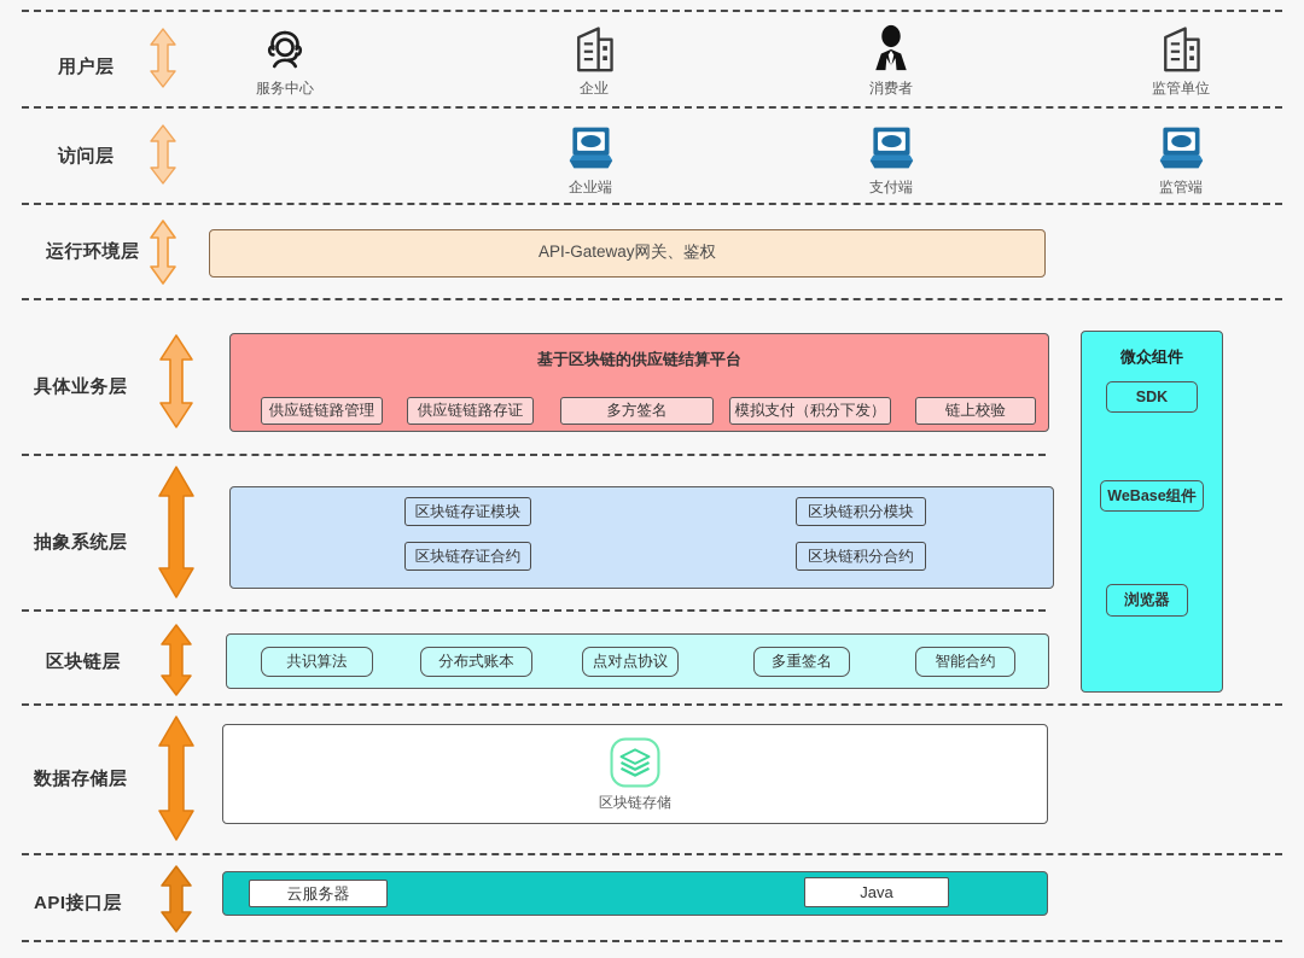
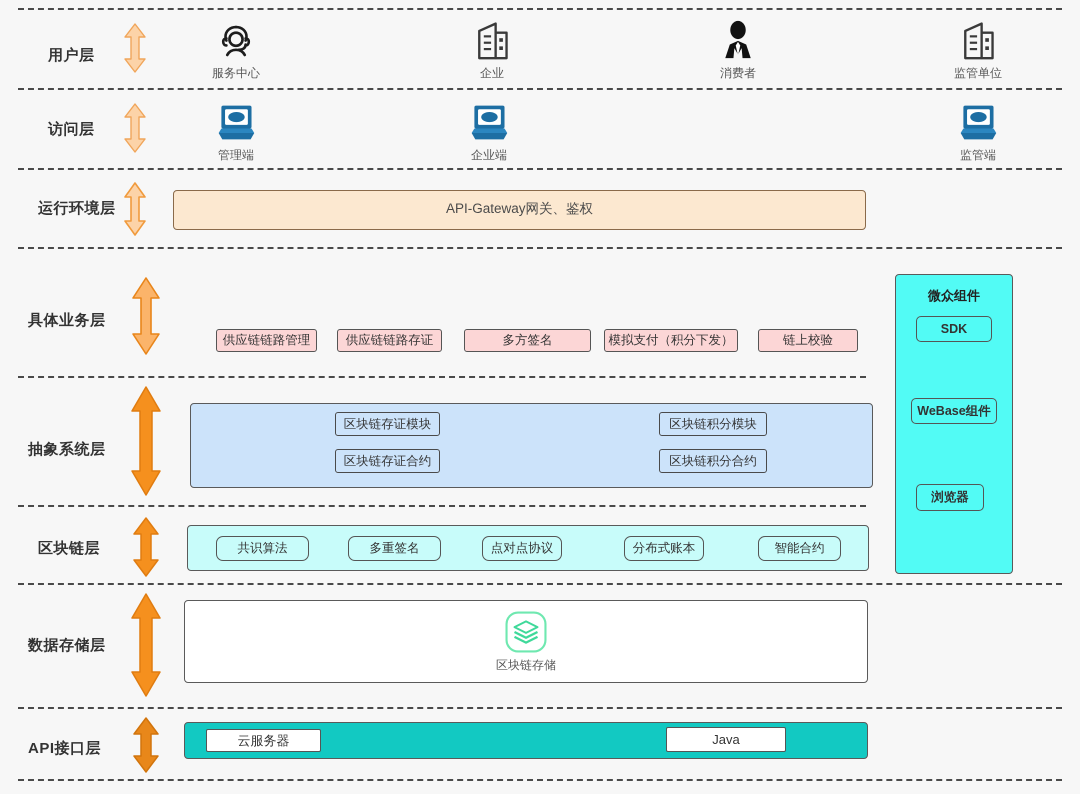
  用户层
  访问层
  运行环境层
  具体业务层
  抽象系统层
  区块链层
  数据存储层
  API接口层
  服务中心
  企业
  消费者
  监管单位
+ 管理端
  企业端
- 支付端
  监管端
  API-Gateway网关、鉴权
- 基于区块链的供应链结算平台
  供应链链路管理
  供应链链路存证
  多方签名
  模拟支付（积分下发）
  链上校验
  区块链存证模块
  区块链存证合约
  区块链积分模块
  区块链积分合约
  共识算法
- 分布式账本
+ 多重签名
  点对点协议
- 多重签名
+ 分布式账本
  智能合约
  区块链存储
  云服务器
  Java
  微众组件
  SDK
  WeBase组件
  浏览器
